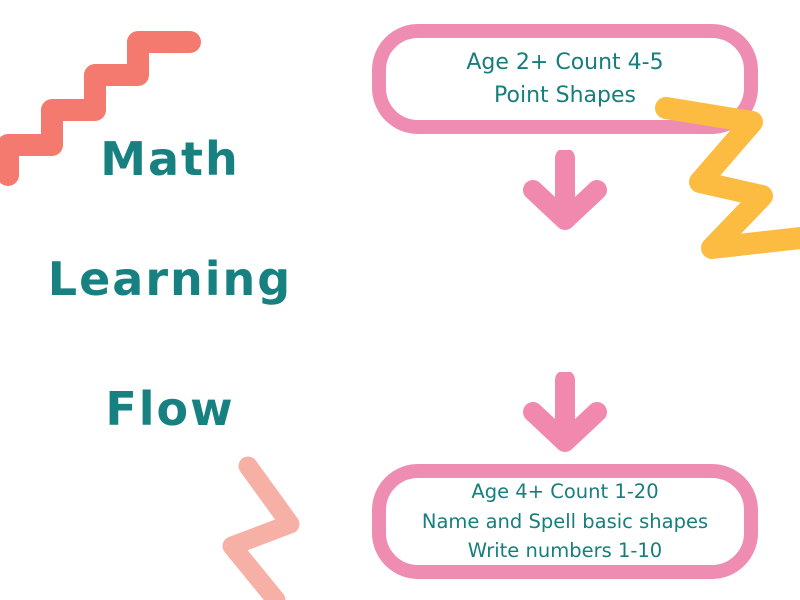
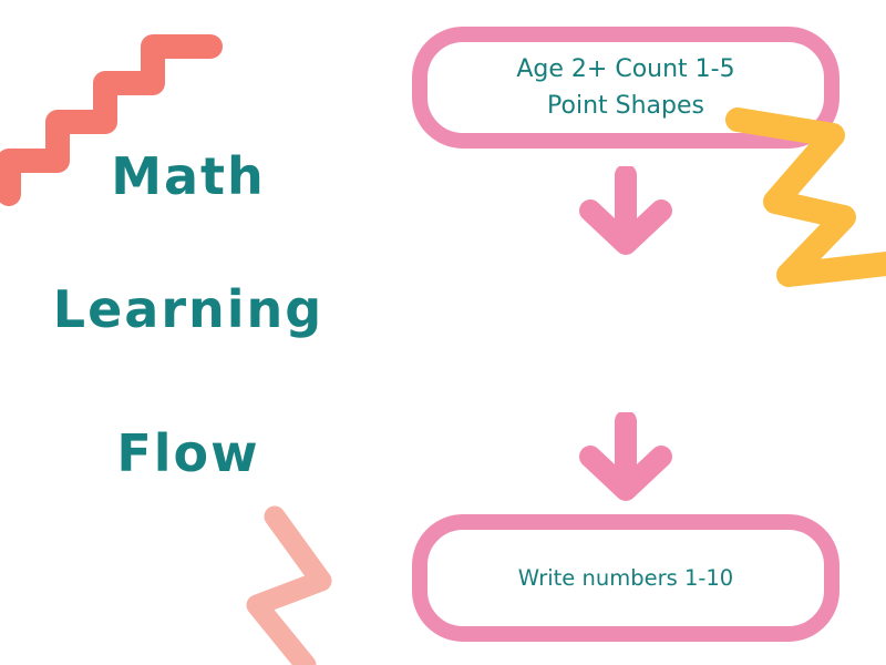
  Math
  Learning
  Flow
- Age 2+ Count 4-5
+ Age 2+ Count 1-5
  Point Shapes
- Age 4+ Count 1-20
- Name and Spell basic shapes
  Write numbers 1-10
